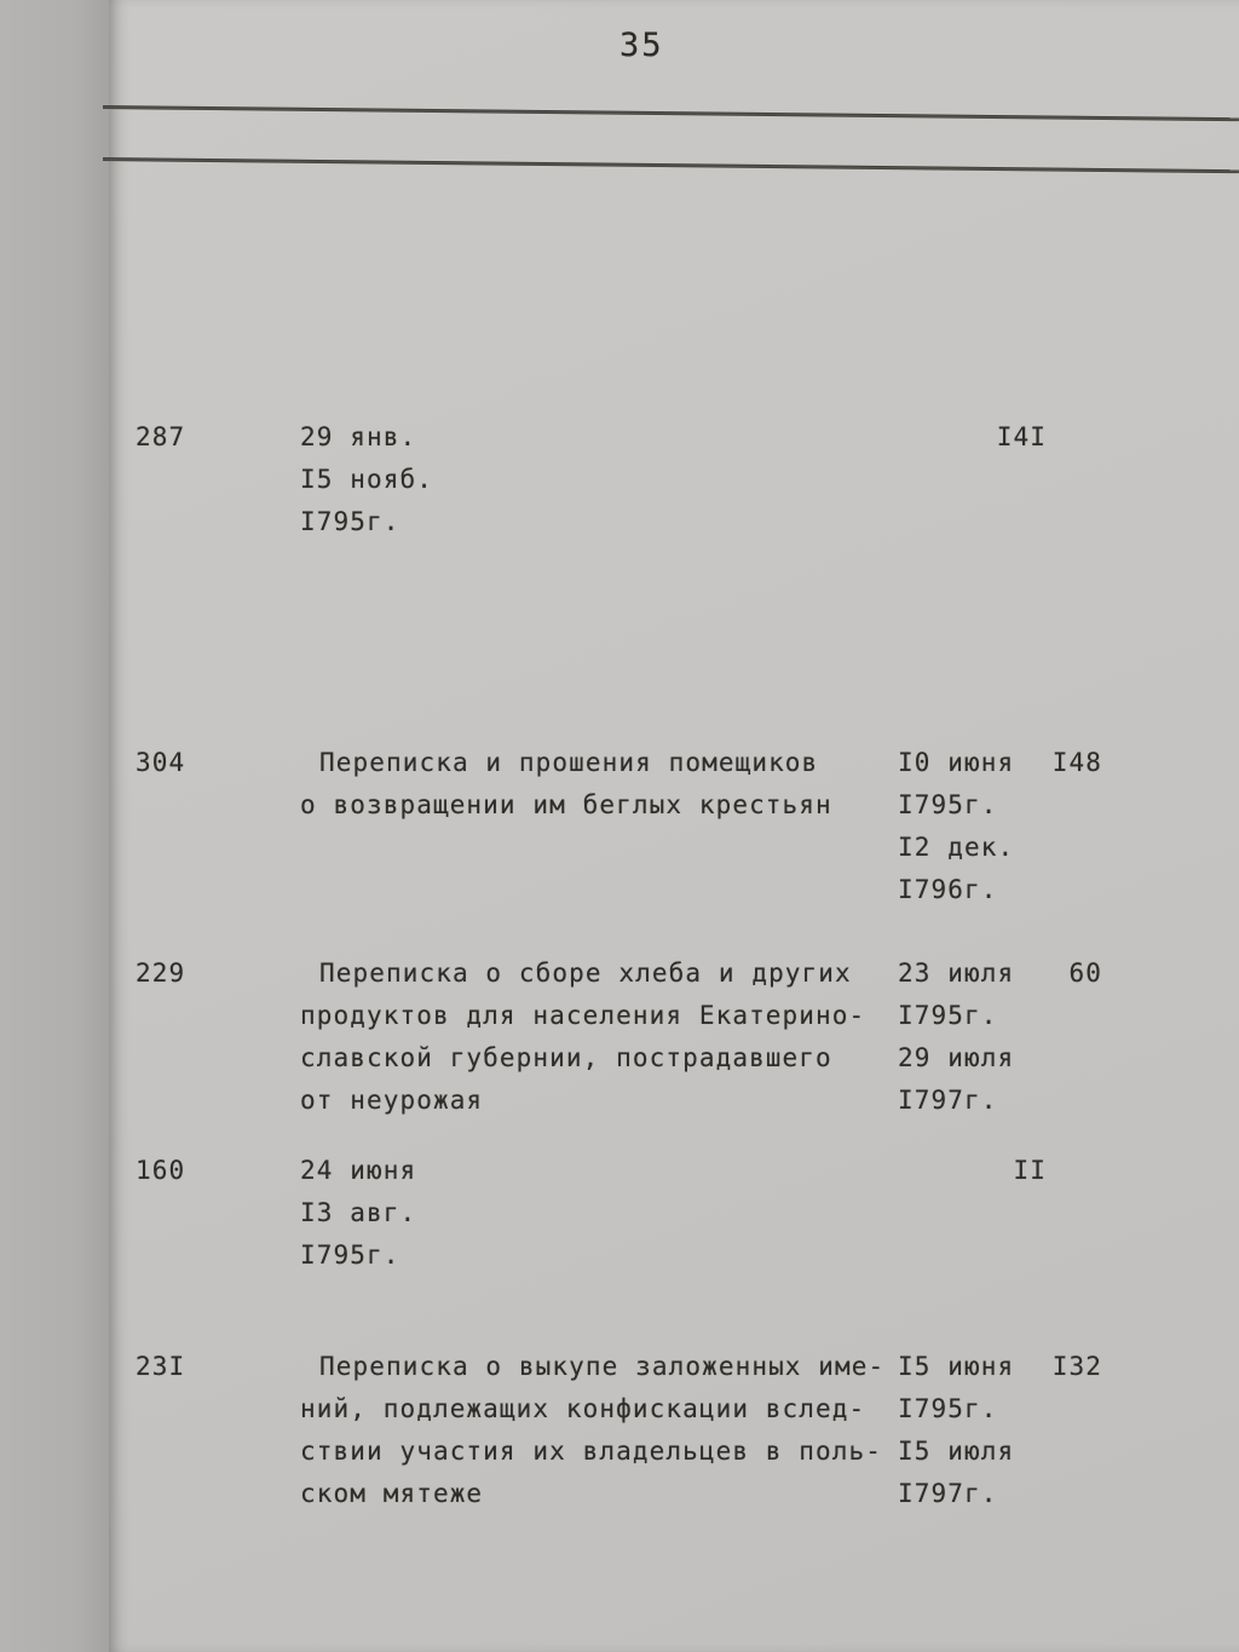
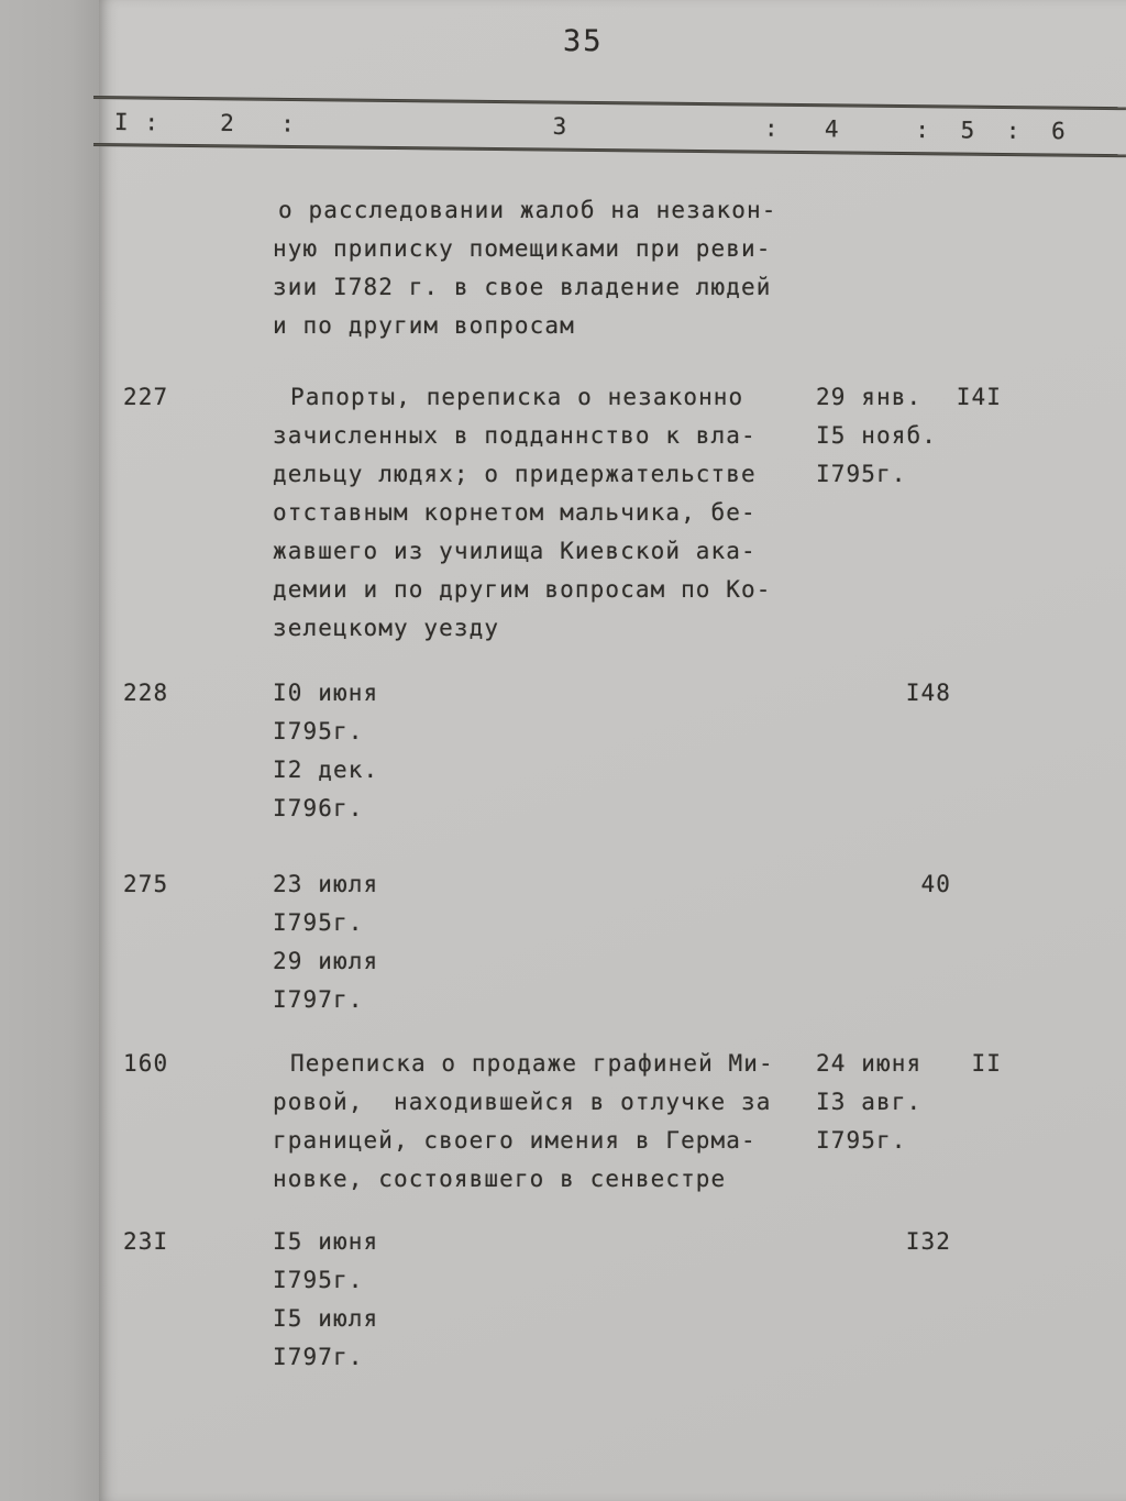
  35
+ I : 2 : 3 : 4 : 5 : 6
+ о расследовании жалоб на незакон-
+ ную приписку помещиками при реви-
+ зии I782 г. в свое владение людей
+ и по другим вопросам
- 287
+ 227
+ Рапорты, переписка о незаконно
+ зачисленных в подданнство к вла-
+ дельцу людях; о придержательстве
+ отставным корнетом мальчика, бе-
+ жавшего из училища Киевской ака-
+ демии и по другим вопросам по Ко-
+ зелецкому уезду
  29 янв.
  I5 нояб.
  I795г.
  I4I
- 304
+ 228
- Переписка и прошения помещиков
- о возвращении им беглых крестьян
  I0 июня
  I795г.
  I2 дек.
  I796г.
  I48
- 229
+ 275
- Переписка о сборе хлеба и других
- продуктов для населения Екатерино-
- славской губернии, пострадавшего
- от неурожая
  23 июля
  I795г.
  29 июля
  I797г.
- 60
+ 40
  160
+ Переписка о продаже графиней Ми-
+ ровой, находившейся в отлучке за
+ границей, своего имения в Герма-
+ новке, состоявшего в сенвестре
  24 июня
  I3 авг.
  I795г.
  II
  23I
- Переписка о выкупе заложенных име-
- ний, подлежащих конфискации вслед-
- ствии участия их владельцев в поль-
- ском мятеже
  I5 июня
  I795г.
  I5 июля
  I797г.
  I32
